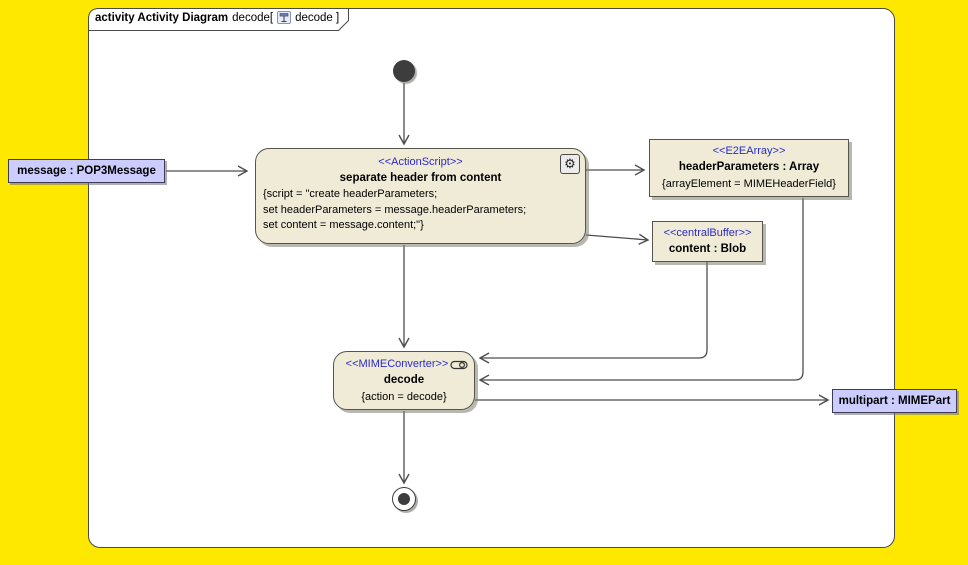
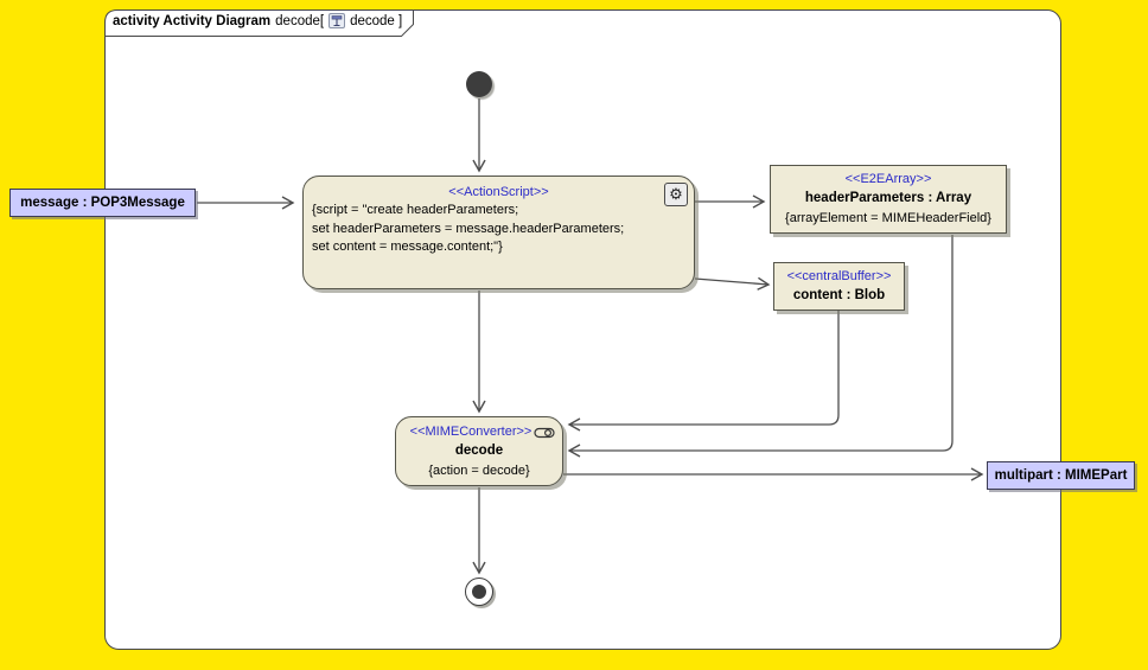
  activity Activity Diagram
  decode[
  decode ]
  ⚙
  <<ActionScript>>
- separate header from content
  {script = "create headerParameters;
  set headerParameters = message.headerParameters;
  set content = message.content;"}
  message : POP3Message
  <<E2EArray>>
  headerParameters : Array
  {arrayElement = MIMEHeaderField}
  <<centralBuffer>>
  content : Blob
  <<MIMEConverter>>
  decode
  {action = decode}
  multipart : MIMEPart
